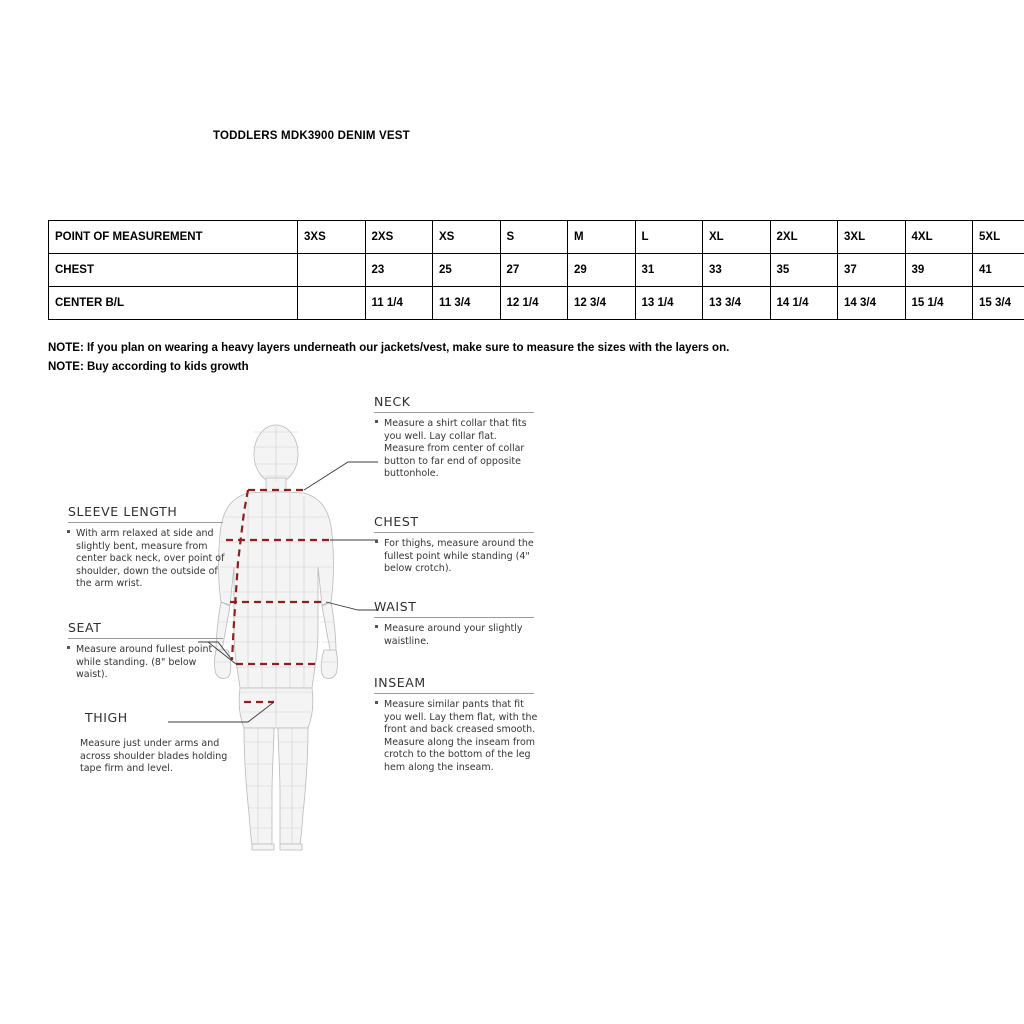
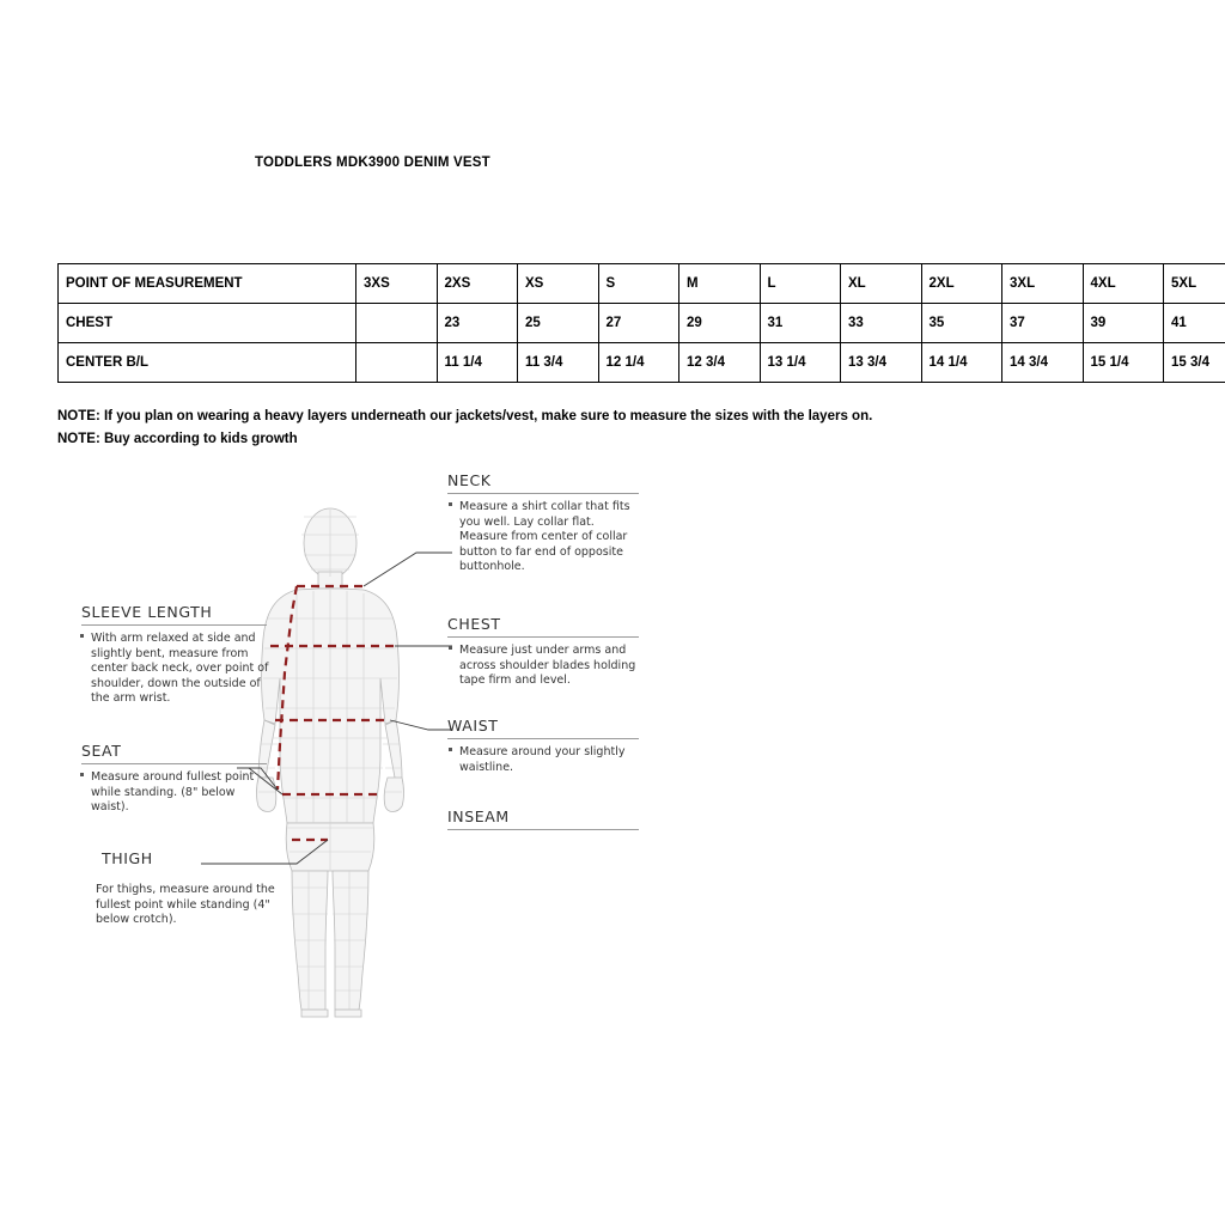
  TODDLERS MDK3900 DENIM VEST
  POINT OF MEASUREMENT	3XS	2XS	XS	S	M	L	XL	2XL	3XL	4XL	5XL
  CHEST		23	25	27	29	31	33	35	37	39	41
  CENTER B/L		11 1/4	11 3/4	12 1/4	12 3/4	13 1/4	13 3/4	14 1/4	14 3/4	15 1/4	15 3/4
  NOTE: If you plan on wearing a heavy layers underneath our jackets/vest, make sure to measure the sizes with the layers on.
  NOTE: Buy according to kids growth
  NECK
  Measure a shirt collar that fits you well. Lay collar flat. Measure from center of collar button to far end of opposite buttonhole.
  CHEST
- For thighs, measure around the fullest point while standing (4" below crotch).
+ Measure just under arms and across shoulder blades holding tape firm and level.
  WAIST
  Measure around your slightly waistline.
  INSEAM
- Measure similar pants that fit you well. Lay them flat, with the front and back creased smooth. Measure along the inseam from crotch to the bottom of the leg hem along the inseam.
  SLEEVE LENGTH
  With arm relaxed at side and slightly bent, measure from center back neck, over point of shoulder, down the outside of the arm wrist.
  SEAT
  Measure around fullest point while standing. (8" below waist).
  THIGH
- Measure just under arms and across shoulder blades holding tape firm and level.
+ For thighs, measure around the fullest point while standing (4" below crotch).
